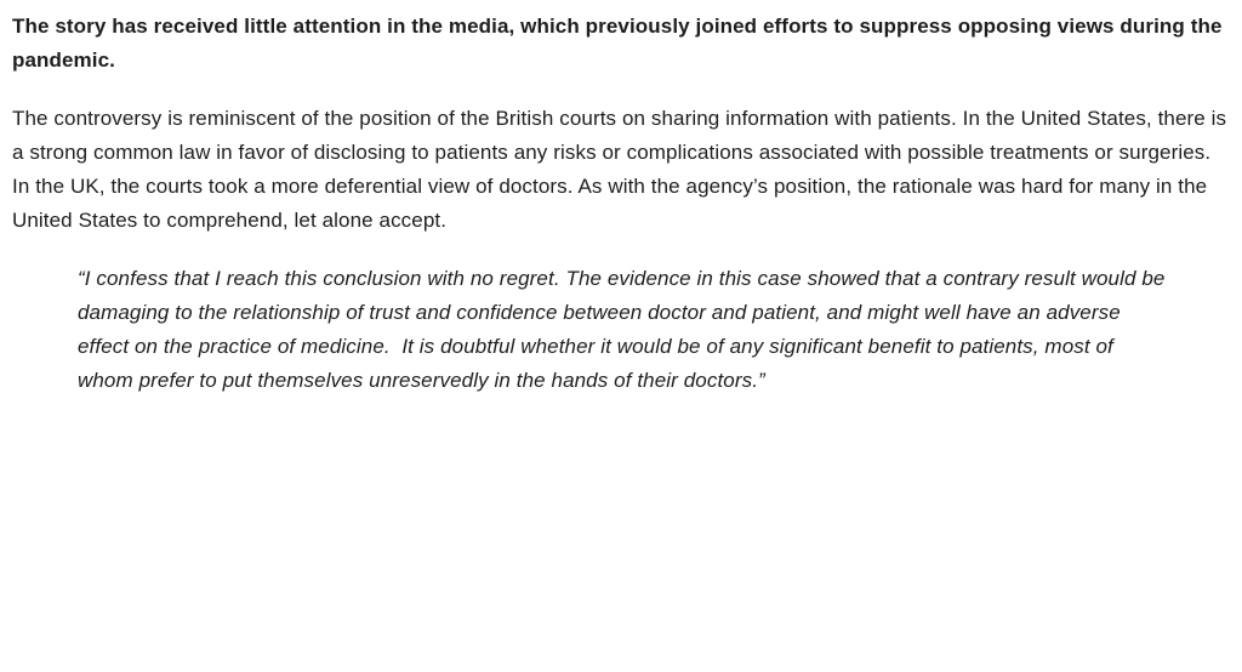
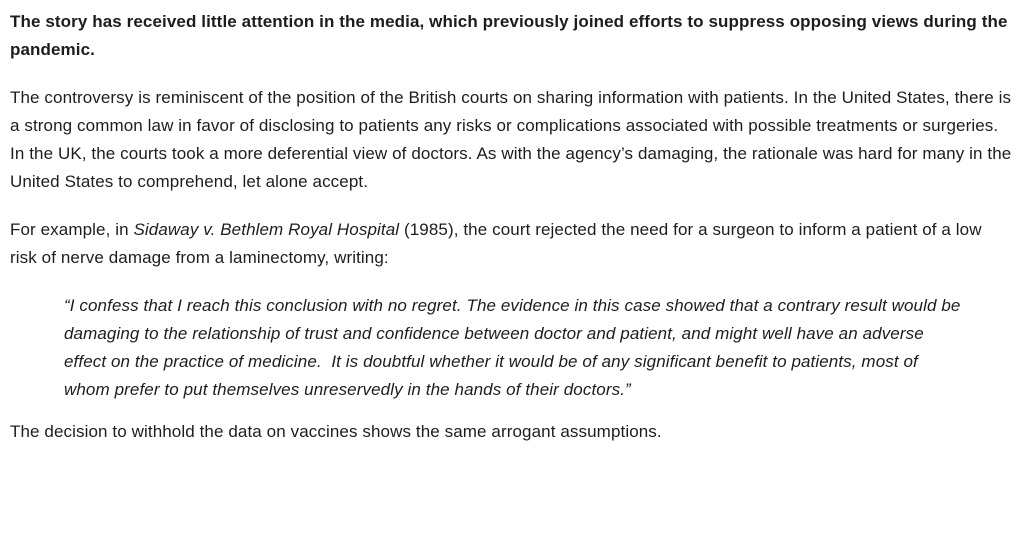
  The story has received little attention in the media, which previously joined efforts to suppress opposing views during the pandemic.
- The controversy is reminiscent of the position of the British courts on sharing information with patients. In the United States, there is a strong common law in favor of disclosing to patients any risks or complications associated with possible treatments or surgeries. In the UK, the courts took a more deferential view of doctors. As with the agency’s position, the rationale was hard for many in the United States to comprehend, let alone accept.
+ The controversy is reminiscent of the position of the British courts on sharing information with patients. In the United States, there is a strong common law in favor of disclosing to patients any risks or complications associated with possible treatments or surgeries. In the UK, the courts took a more deferential view of doctors. As with the agency’s damaging, the rationale was hard for many in the United States to comprehend, let alone accept.
+ For example, in Sidaway v. Bethlem Royal Hospital (1985), the court rejected the need for a surgeon to inform a patient of a low risk of nerve damage from a laminectomy, writing:
  “I confess that I reach this conclusion with no regret. The evidence in this case showed that a contrary result would be damaging to the relationship of trust and confidence between doctor and patient, and might well have an adverse effect on the practice of medicine. It is doubtful whether it would be of any significant benefit to patients, most of whom prefer to put themselves unreservedly in the hands of their doctors.”
+ The decision to withhold the data on vaccines shows the same arrogant assumptions.
